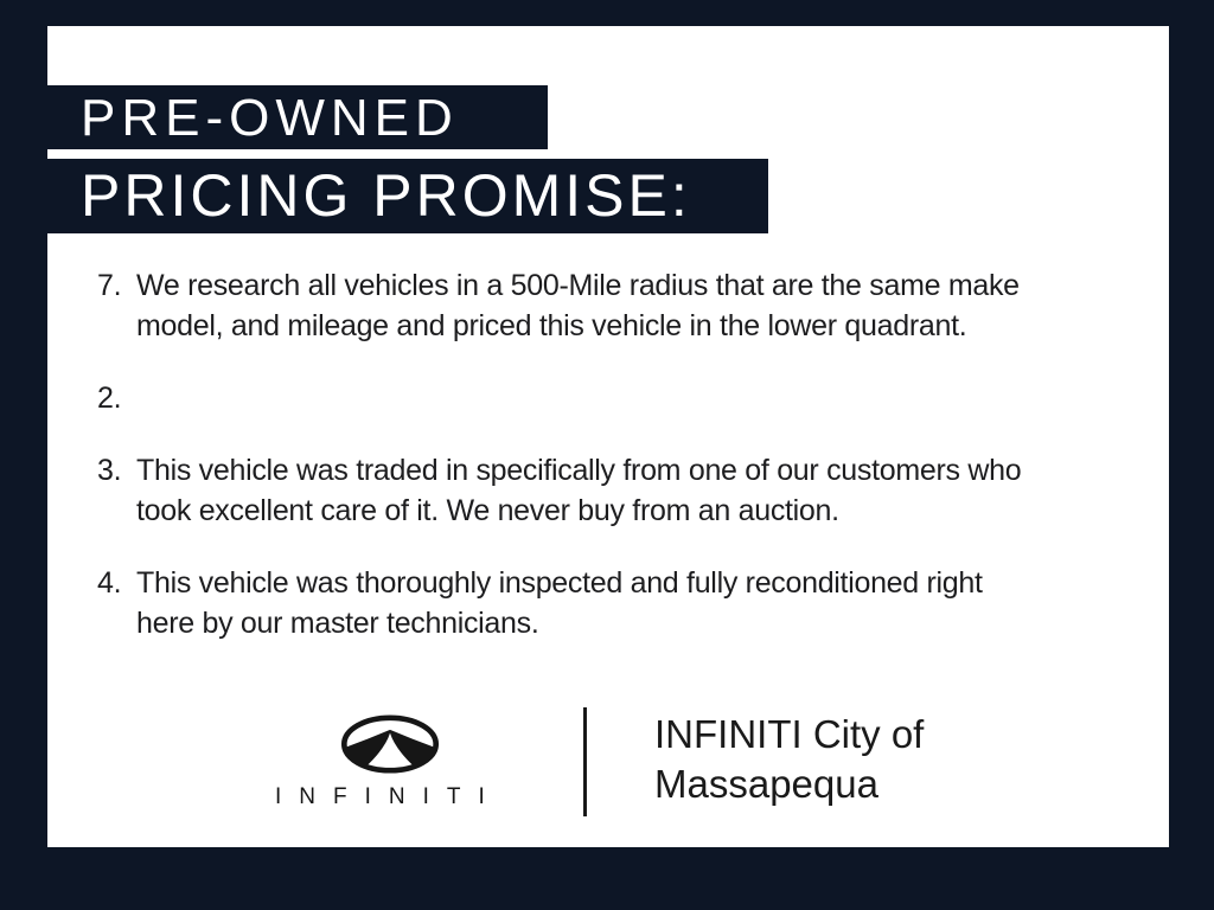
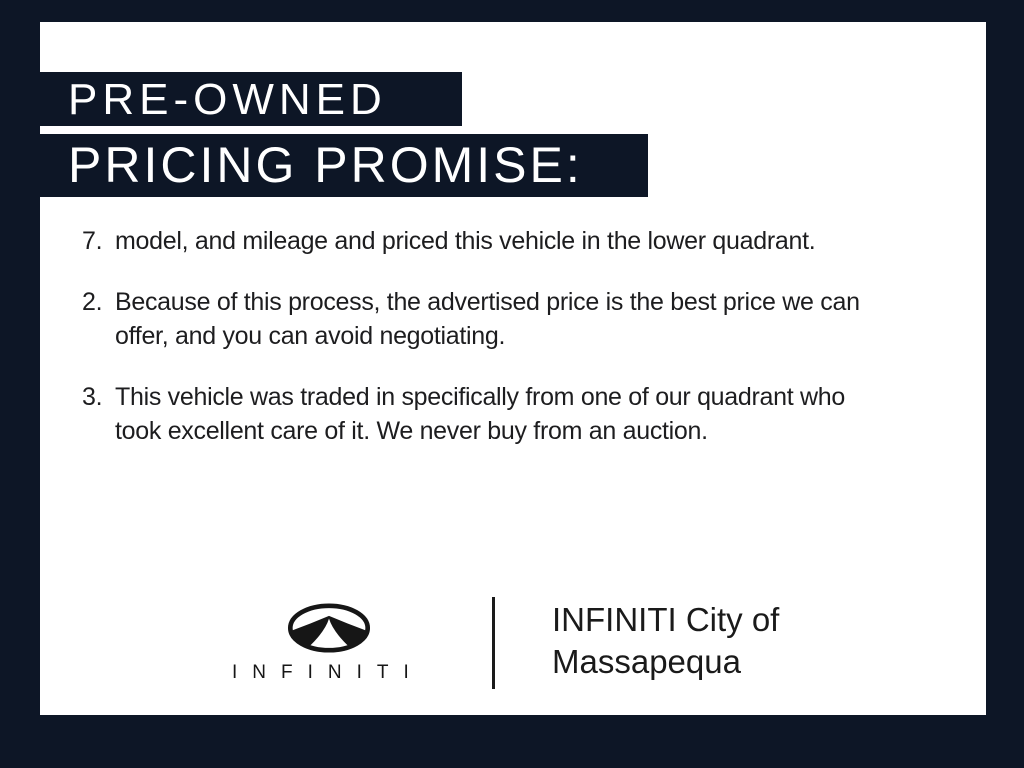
  PRE-OWNED
  PRICING PROMISE:
  7.
- We research all vehicles in a 500-Mile radius that are the same make
  model, and mileage and priced this vehicle in the lower quadrant.
  2.
+ Because of this process, the advertised price is the best price we can
+ offer, and you can avoid negotiating.
  3.
- This vehicle was traded in specifically from one of our customers who
+ This vehicle was traded in specifically from one of our quadrant who
  took excellent care of it. We never buy from an auction.
- 4.
- This vehicle was thoroughly inspected and fully reconditioned right
- here by our master technicians.
  INFINITI
  INFINITI City of
  Massapequa
